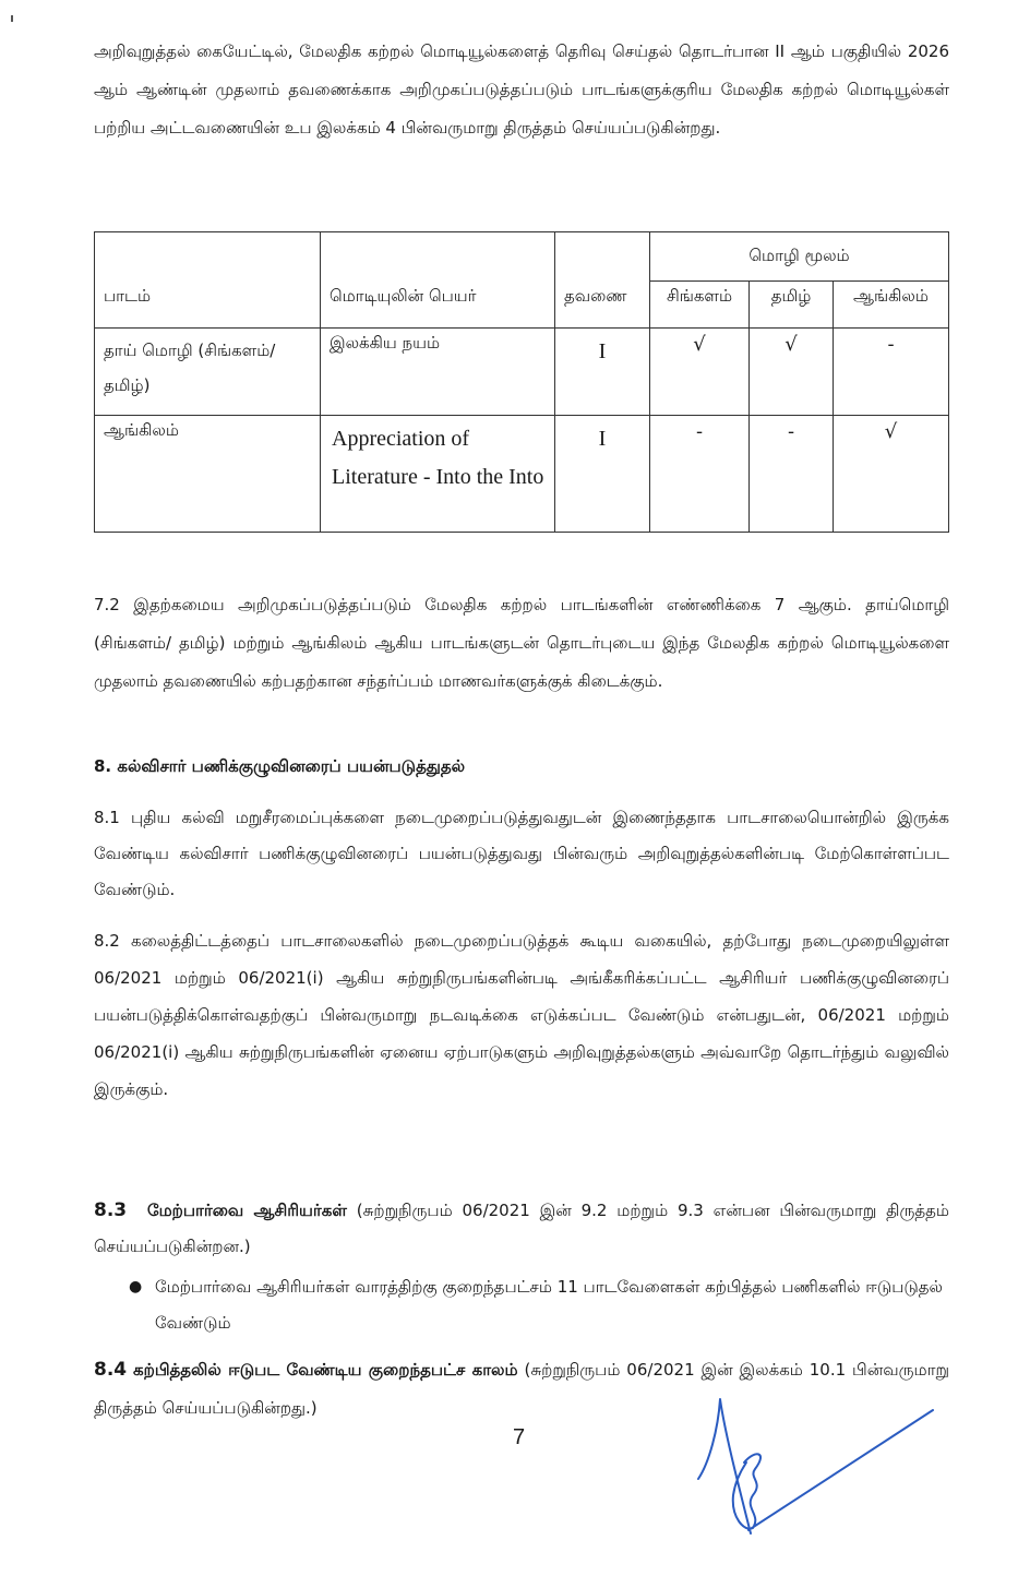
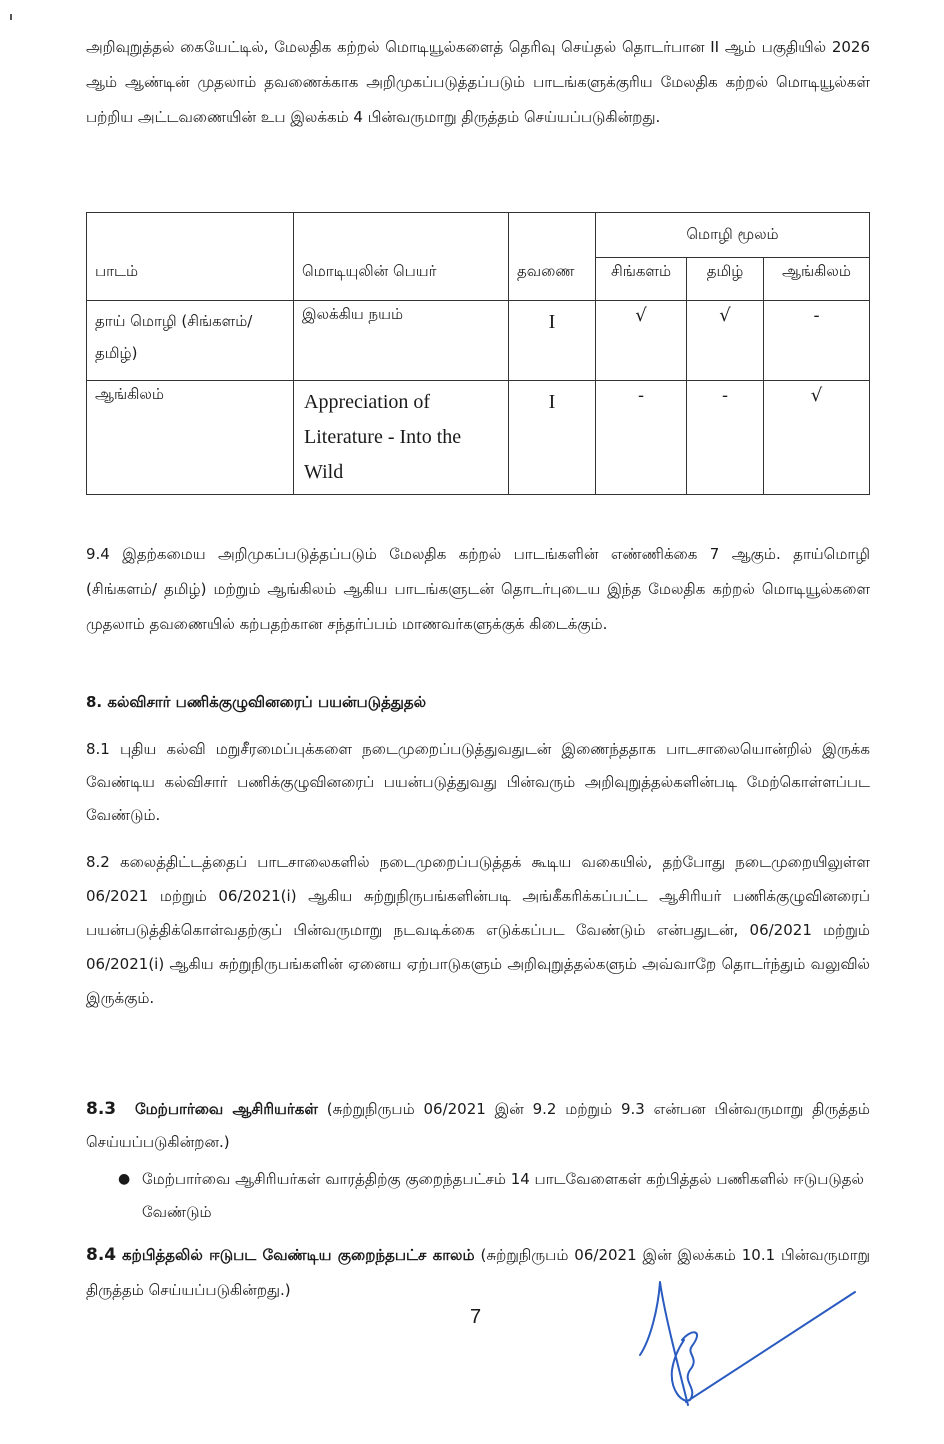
  அறிவுறுத்தல் கையேட்டில், மேலதிக கற்றல் மொடியூல்களைத் தெரிவு செய்தல் தொடர்பான II ஆம் பகுதியில் 2026 ஆம் ஆண்டின் முதலாம் தவணைக்காக அறிமுகப்படுத்தப்படும் பாடங்களுக்குரிய மேலதிக கற்றல் மொடியூல்கள் பற்றிய அட்டவணையின் உப இலக்கம் 4 பின்வருமாறு திருத்தம் செய்யப்படுகின்றது.
  பாடம்	மொடியுலின் பெயர்	தவணை	மொழி மூலம்
  சிங்களம்	தமிழ்	ஆங்கிலம்
  தாய் மொழி (சிங்களம்/ தமிழ்)	இலக்கிய நயம்	I	√	√	-
- ஆங்கிலம்	Appreciation of Literature - Into the Into	I	-	-	√
+ ஆங்கிலம்	Appreciation of Literature - Into the Wild	I	-	-	√
- 7.2 இதற்கமைய அறிமுகப்படுத்தப்படும் மேலதிக கற்றல் பாடங்களின் எண்ணிக்கை 7 ஆகும். தாய்மொழி (சிங்களம்/ தமிழ்) மற்றும் ஆங்கிலம் ஆகிய பாடங்களுடன் தொடர்புடைய இந்த மேலதிக கற்றல் மொடியூல்களை முதலாம் தவணையில் கற்பதற்கான சந்தர்ப்பம் மாணவர்களுக்குக் கிடைக்கும்.
+ 9.4 இதற்கமைய அறிமுகப்படுத்தப்படும் மேலதிக கற்றல் பாடங்களின் எண்ணிக்கை 7 ஆகும். தாய்மொழி (சிங்களம்/ தமிழ்) மற்றும் ஆங்கிலம் ஆகிய பாடங்களுடன் தொடர்புடைய இந்த மேலதிக கற்றல் மொடியூல்களை முதலாம் தவணையில் கற்பதற்கான சந்தர்ப்பம் மாணவர்களுக்குக் கிடைக்கும்.
  8. கல்விசார் பணிக்குழுவினரைப் பயன்படுத்துதல்
  8.1 புதிய கல்வி மறுசீரமைப்புக்களை நடைமுறைப்படுத்துவதுடன் இணைந்ததாக பாடசாலையொன்றில் இருக்க வேண்டிய கல்விசார் பணிக்குழுவினரைப் பயன்படுத்துவது பின்வரும் அறிவுறுத்தல்களின்படி மேற்கொள்ளப்பட வேண்டும்.
  8.2 கலைத்திட்டத்தைப் பாடசாலைகளில் நடைமுறைப்படுத்தக் கூடிய வகையில், தற்போது நடைமுறையிலுள்ள 06/2021 மற்றும் 06/2021(i) ஆகிய சுற்றுநிருபங்களின்படி அங்கீகரிக்கப்பட்ட ஆசிரியர் பணிக்குழுவினரைப் பயன்படுத்திக்கொள்வதற்குப் பின்வருமாறு நடவடிக்கை எடுக்கப்பட வேண்டும் என்பதுடன், 06/2021 மற்றும் 06/2021(i) ஆகிய சுற்றுநிருபங்களின் ஏனைய ஏற்பாடுகளும் அறிவுறுத்தல்களும் அவ்வாறே தொடர்ந்தும் வலுவில் இருக்கும்.
  8.3 மேற்பார்வை ஆசிரியர்கள் (சுற்றுநிருபம் 06/2021 இன் 9.2 மற்றும் 9.3 என்பன பின்வருமாறு திருத்தம் செய்யப்படுகின்றன.)
  ●
- மேற்பார்வை ஆசிரியர்கள் வாரத்திற்கு குறைந்தபட்சம் 11 பாடவேளைகள் கற்பித்தல் பணிகளில் ஈடுபடுதல் வேண்டும்
+ மேற்பார்வை ஆசிரியர்கள் வாரத்திற்கு குறைந்தபட்சம் 14 பாடவேளைகள் கற்பித்தல் பணிகளில் ஈடுபடுதல் வேண்டும்
  8.4 கற்பித்தலில் ஈடுபட வேண்டிய குறைந்தபட்ச காலம் (சுற்றுநிருபம் 06/2021 இன் இலக்கம் 10.1 பின்வருமாறு திருத்தம் செய்யப்படுகின்றது.)
  7
